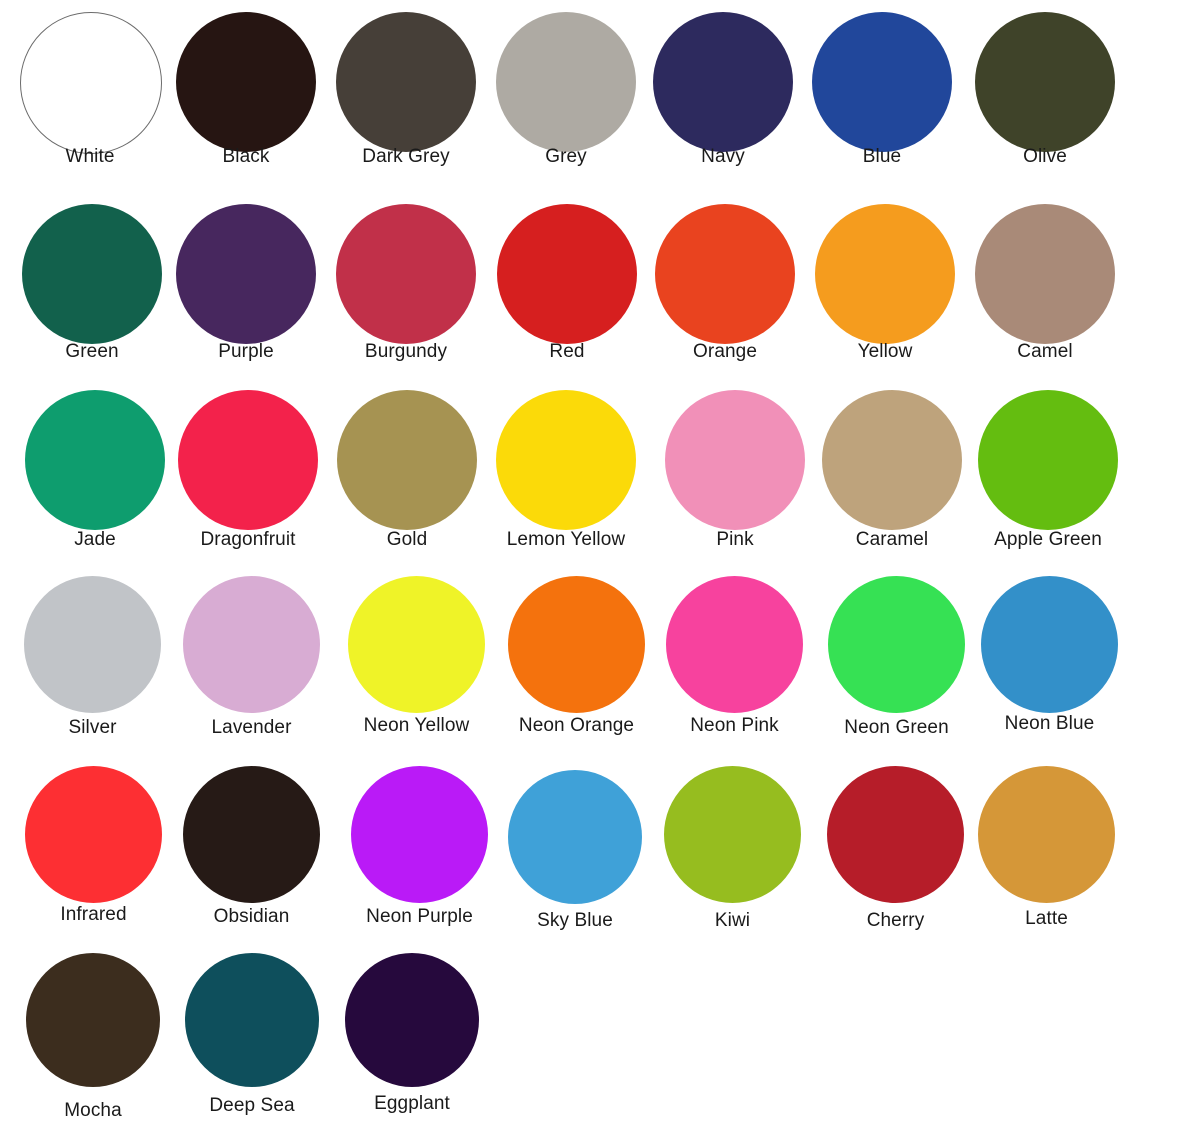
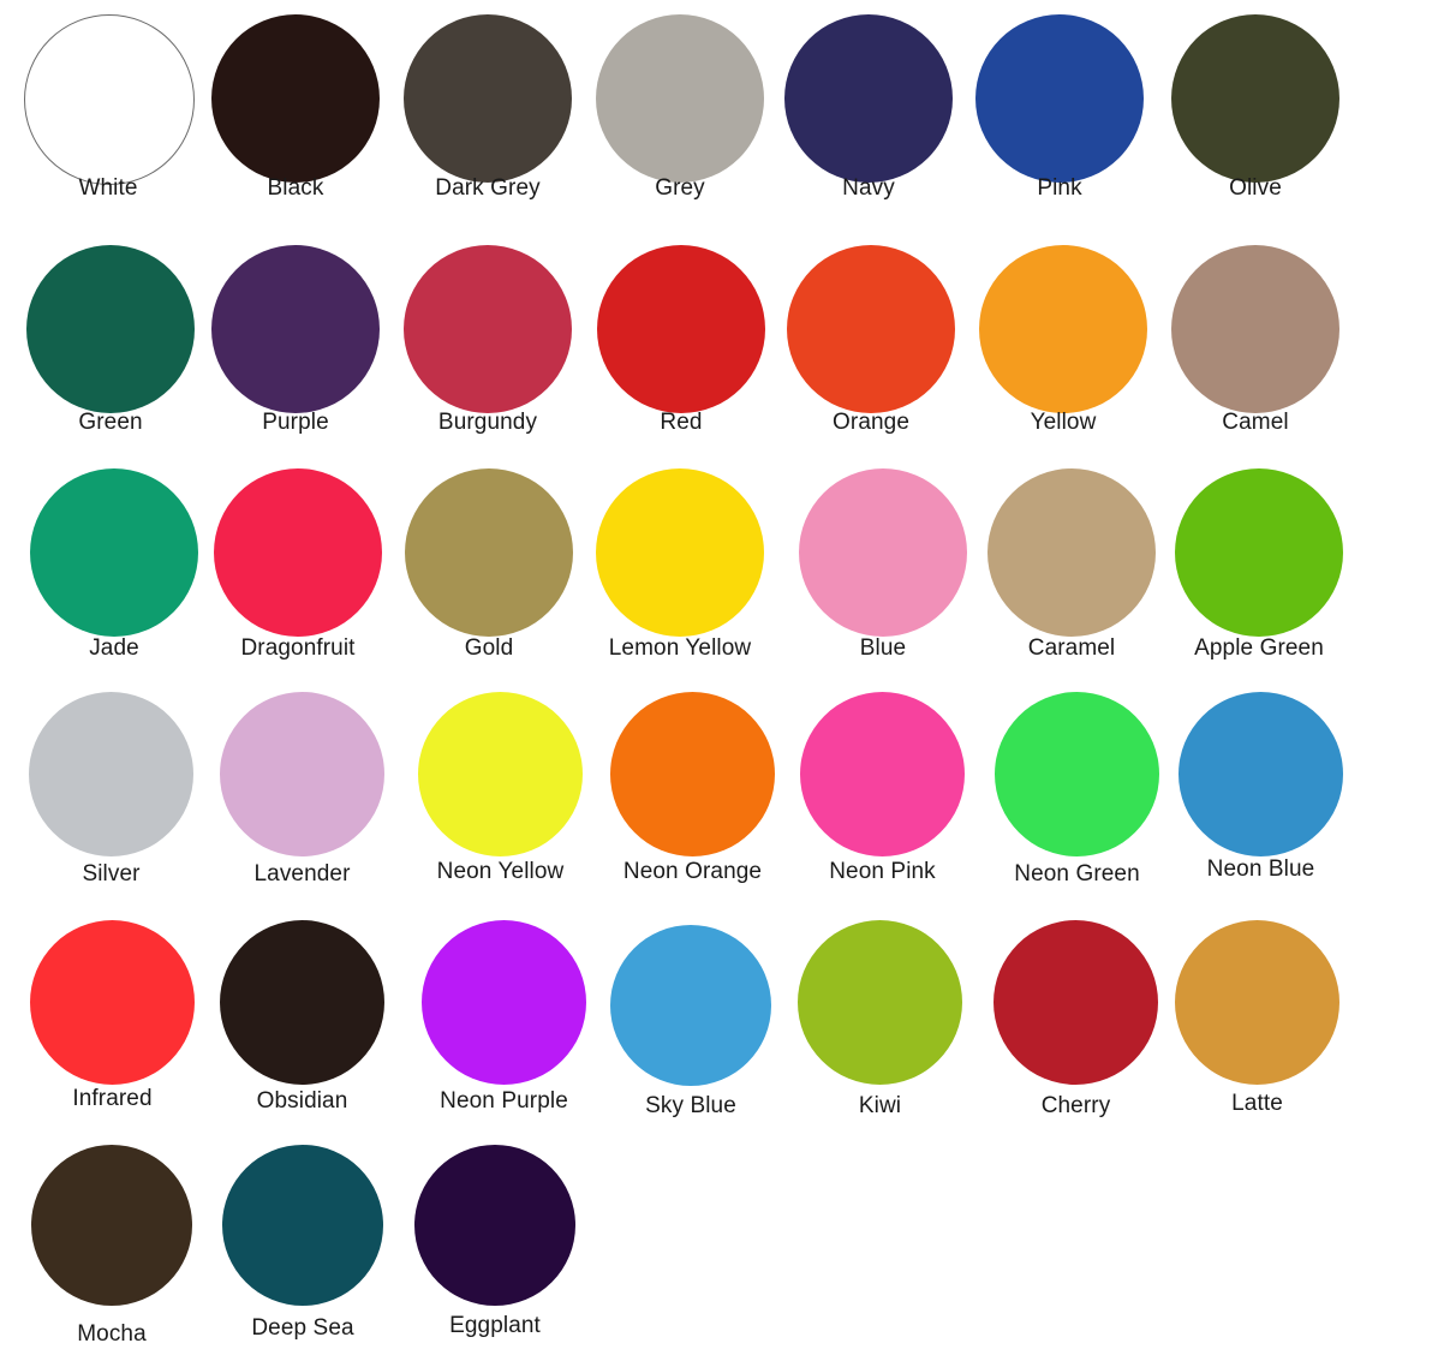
  White
  Black
  Dark Grey
  Grey
  Navy
- Blue
+ Pink
  Olive
  Green
  Purple
  Burgundy
  Red
  Orange
  Yellow
  Camel
  Jade
  Dragonfruit
  Gold
  Lemon Yellow
- Pink
+ Blue
  Caramel
  Apple Green
  Silver
  Lavender
  Neon Yellow
  Neon Orange
  Neon Pink
  Neon Green
  Neon Blue
  Infrared
  Obsidian
  Neon Purple
  Sky Blue
  Kiwi
  Cherry
  Latte
  Mocha
  Deep Sea
  Eggplant
